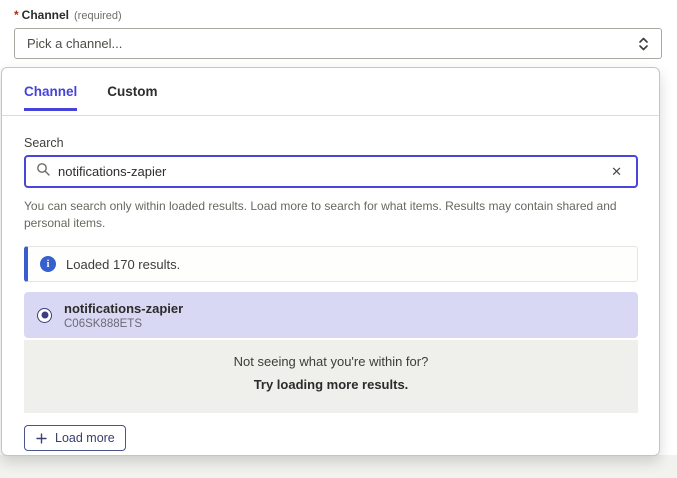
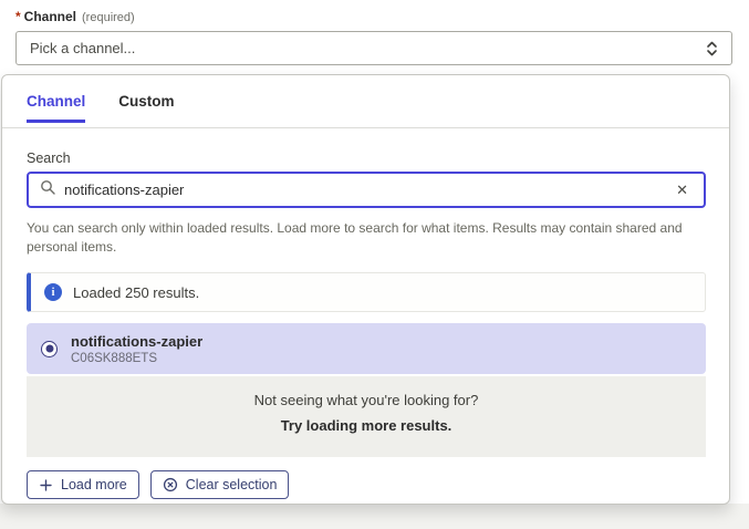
  * Channel (required)
  Pick a channel...
  Channel
  Custom
  Search
  notifications-zapier
  ✕
  You can search only within loaded results. Load more to search for what items. Results may contain shared and personal items.
  i
- Loaded 170 results.
+ Loaded 250 results.
  notifications-zapier
  C06SK888ETS
- Not seeing what you're within for?
+ Not seeing what you're looking for?
  Try loading more results.
  Load more
+ Clear selection
